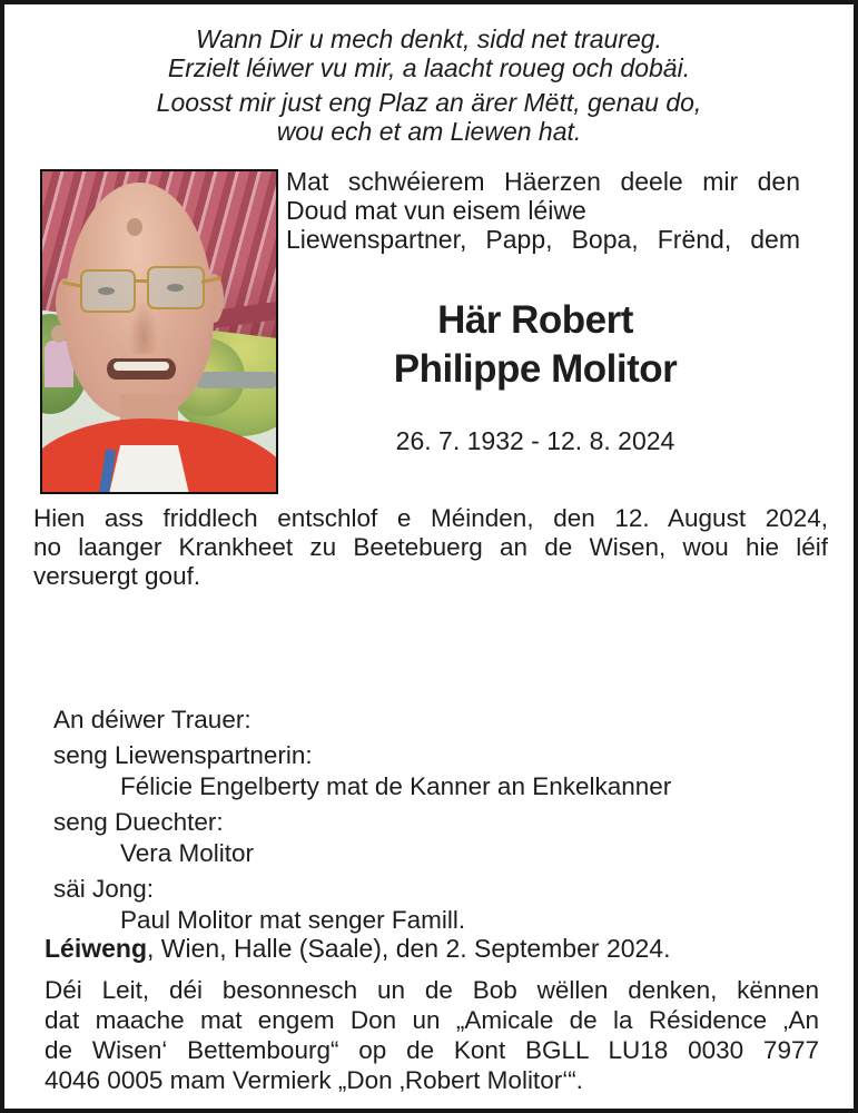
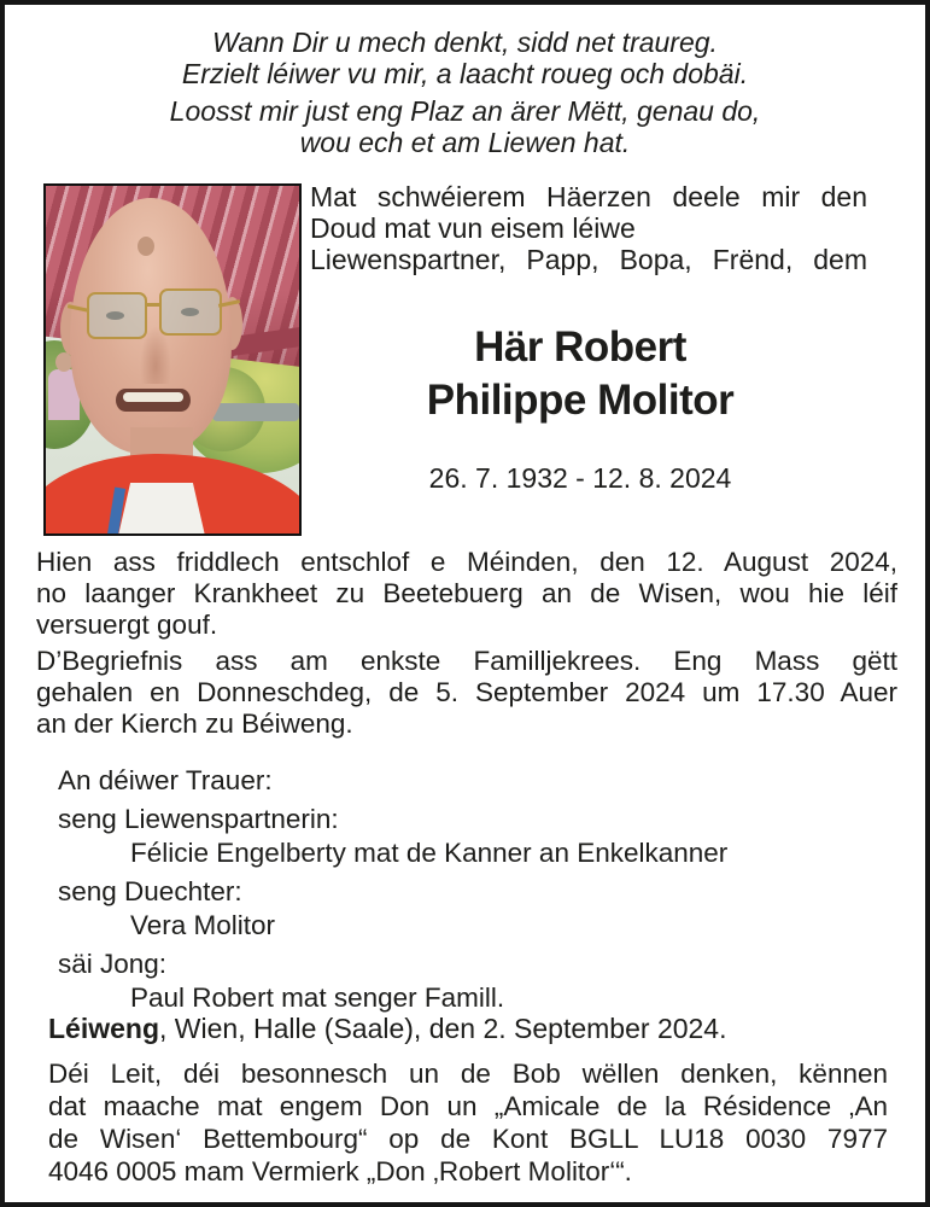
  Wann Dir u mech denkt, sidd net traureg.
  Erzielt léiwer vu mir, a laacht roueg och dobäi.
  Loosst mir just eng Plaz an ärer Mëtt, genau do,
  wou ech et am Liewen hat.
  Mat schwéierem Häerzen deele mir den
  Doud mat vun eisem léiwe
  Liewenspartner, Papp, Bopa, Frënd, dem
  Här Robert
  Philippe Molitor
  26. 7. 1932 - 12. 8. 2024
  Hien ass friddlech entschlof e Méinden, den 12. August 2024,
  no laanger Krankheet zu Beetebuerg an de Wisen, wou hie léif
  versuergt gouf.
+ D’Begriefnis ass am enkste Familljekrees. Eng Mass gëtt
+ gehalen en Donneschdeg, de 5. September 2024 um 17.30 Auer
+ an der Kierch zu Béiweng.
  An déiwer Trauer:
  seng Liewenspartnerin:
  Félicie Engelberty mat de Kanner an Enkelkanner
  seng Duechter:
  Vera Molitor
  säi Jong:
- Paul Molitor mat senger Famill.
+ Paul Robert mat senger Famill.
  Léiweng, Wien, Halle (Saale), den 2. September 2024.
  Déi Leit, déi besonnesch un de Bob wëllen denken, kënnen
  dat maache mat engem Don un „Amicale de la Résidence ‚An
  de Wisen‘ Bettembourg“ op de Kont BGLL LU18 0030 7977
  4046 0005 mam Vermierk „Don ‚Robert Molitor‘“.
